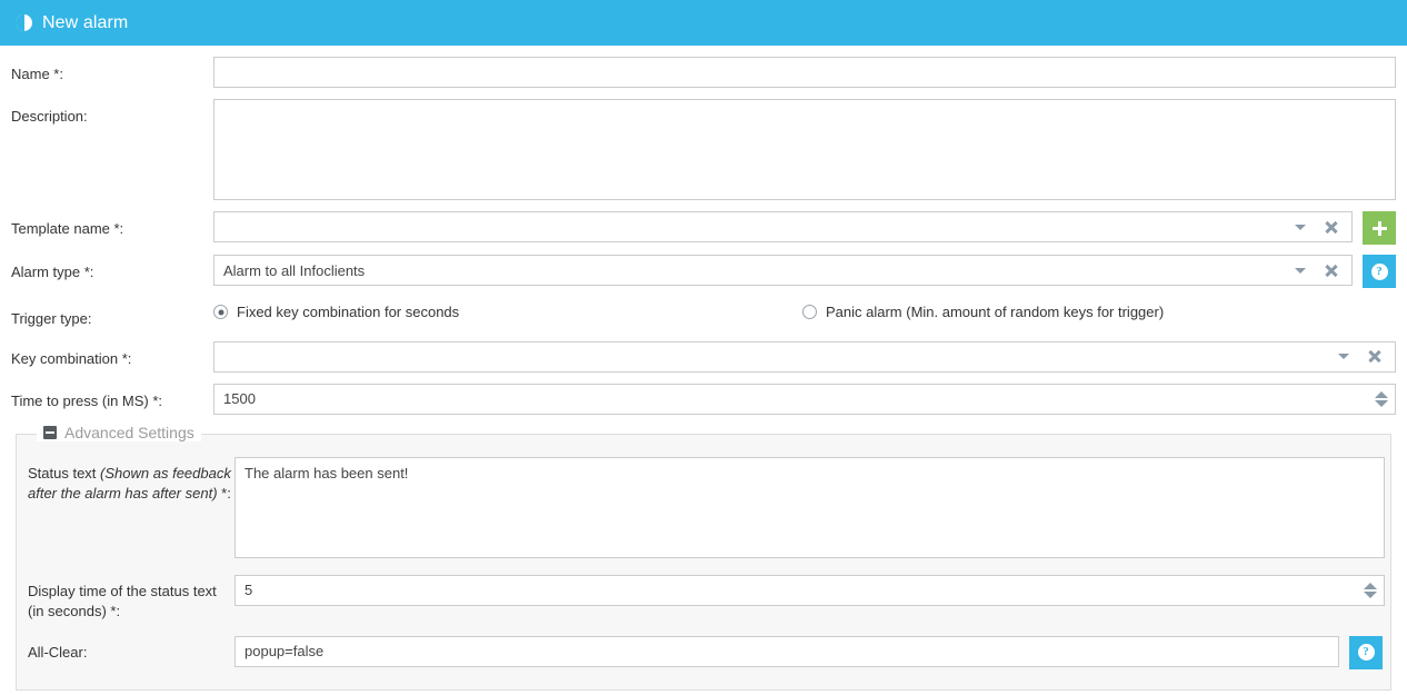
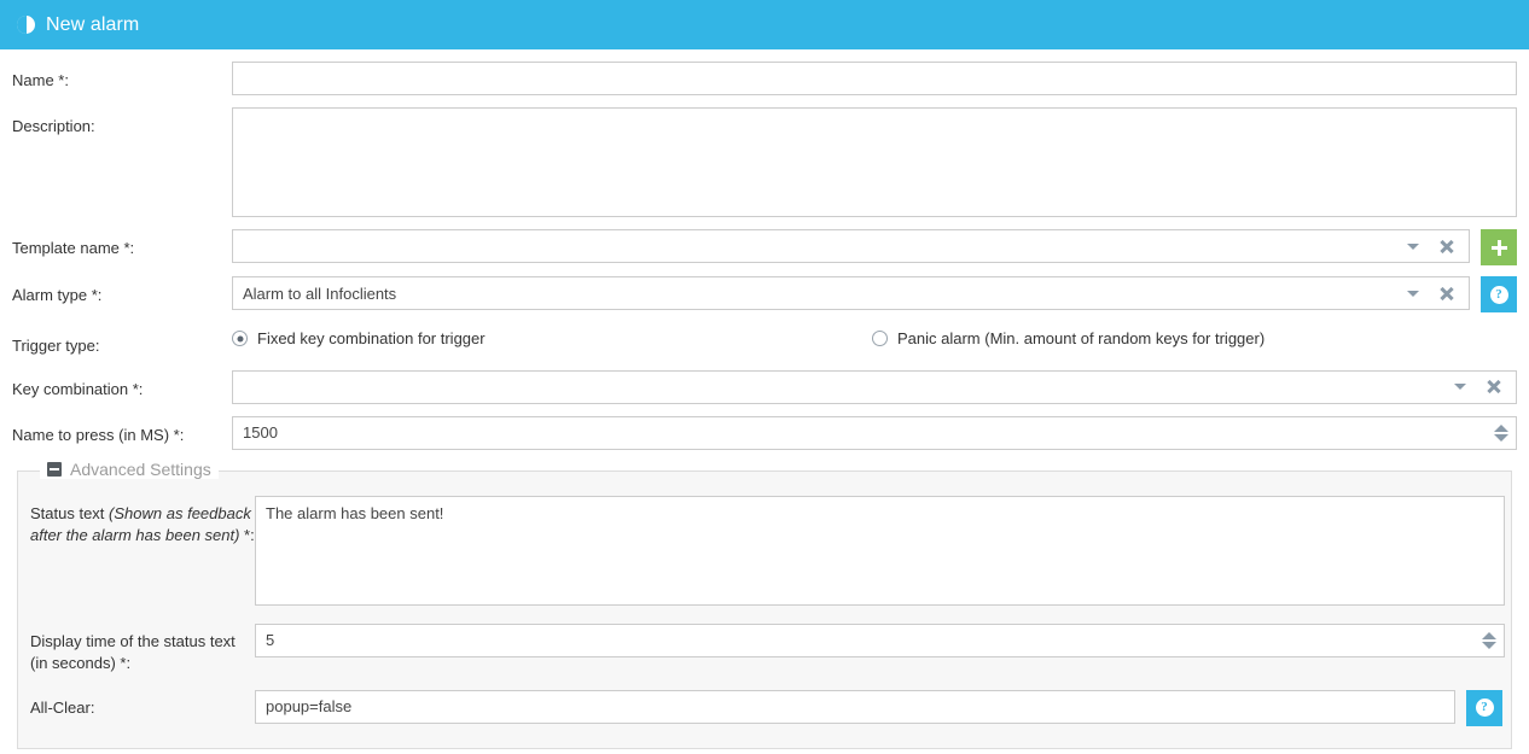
  New alarm
  Name *:
  Description:
  Template name *:
  Alarm type *:
  Alarm to all Infoclients
  ?
  Trigger type:
- Fixed key combination for seconds
+ Fixed key combination for trigger
  Panic alarm (Min. amount of random keys for trigger)
  Key combination *:
- Time to press (in MS) *:
+ Name to press (in MS) *:
  1500
  Advanced Settings
- Status text (Shown as feedback after the alarm has after sent) *:
+ Status text (Shown as feedback after the alarm has been sent) *:
  The alarm has been sent!
  Display time of the status text (in seconds) *:
  5
  All-Clear:
  popup=false
  ?
